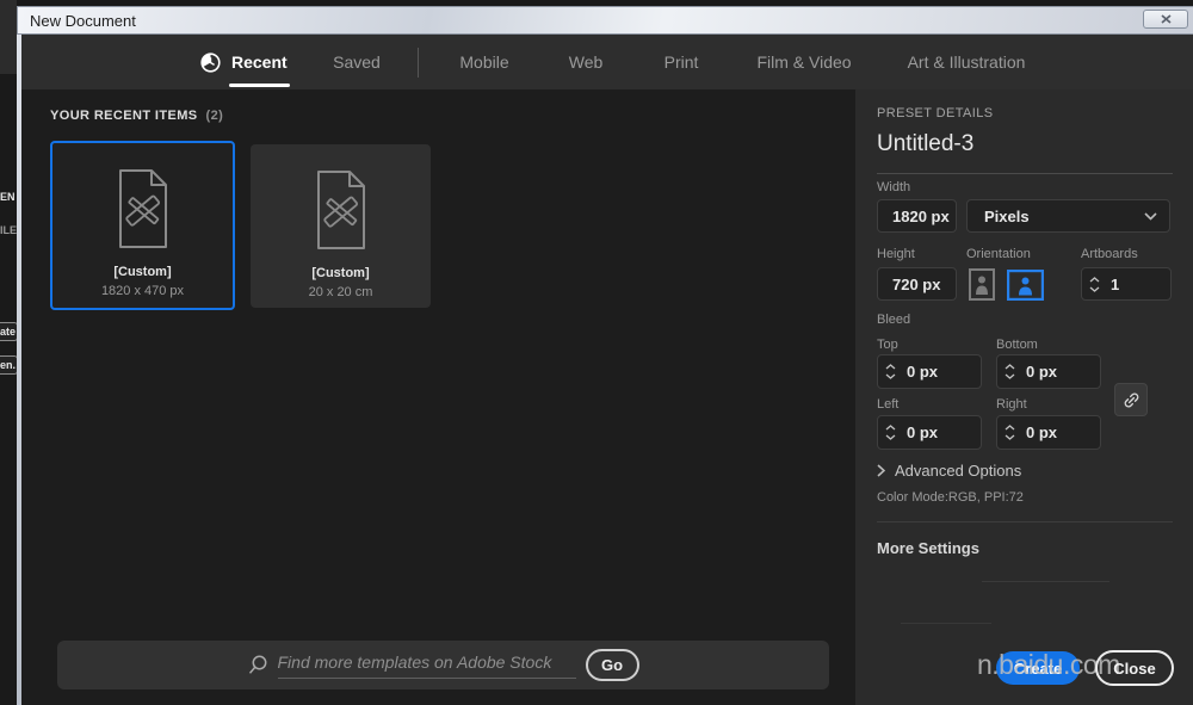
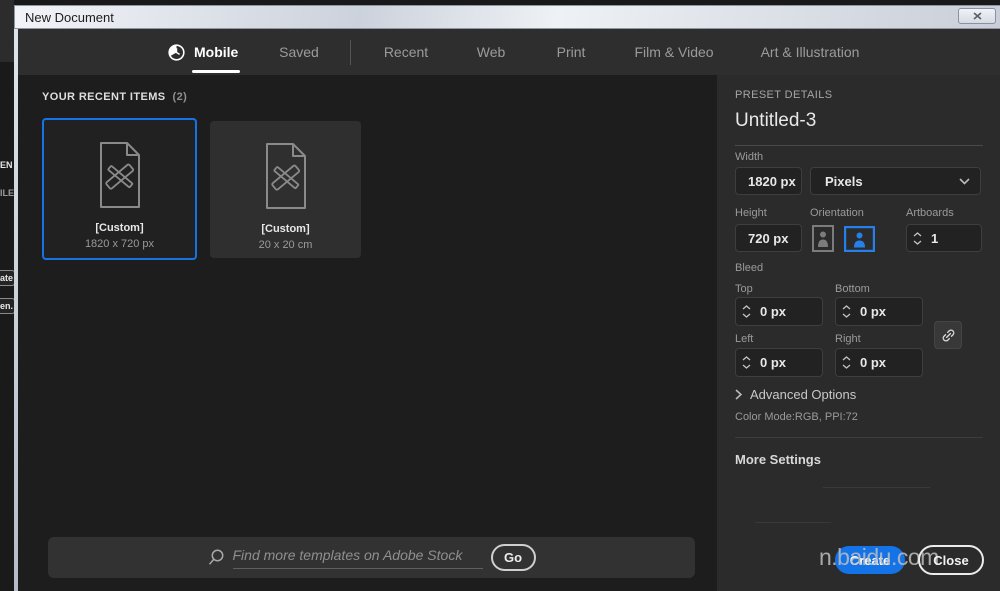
  EN
  ILE
  ate
  en.
  New Document
- Recent
+ Mobile
  Saved
- Mobile
+ Recent
  Web
  Print
  Film & Video
  Art & Illustration
  YOUR RECENT ITEMS (2)
  [Custom]
- 1820 x 470 px
+ 1820 x 720 px
  [Custom]
  20 x 20 cm
  Find more templates on Adobe Stock
  Go
  PRESET DETAILS
  Untitled-3
  Width
  1820 px
  Pixels
  Height
  Orientation
  Artboards
  720 px
  1
  Bleed
  Top
  Bottom
  0 px
  0 px
  Left
  Right
  0 px
  0 px
  Advanced Options
  Color Mode:RGB, PPI:72
  More Settings
  Create
  Close
  n.baidu.com
